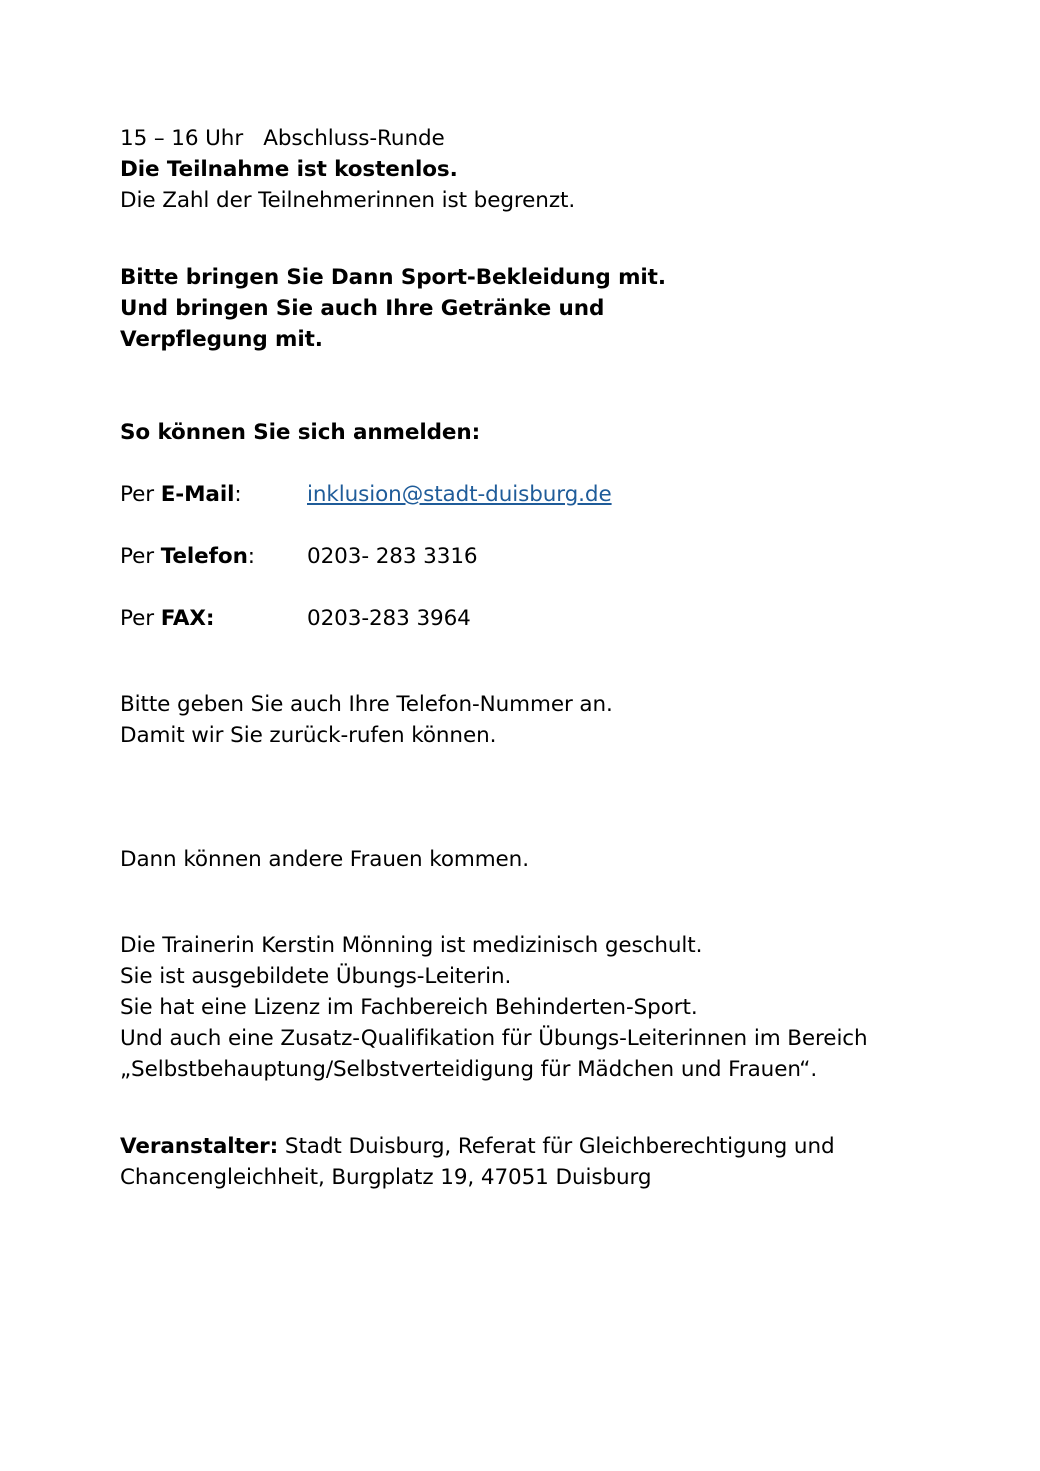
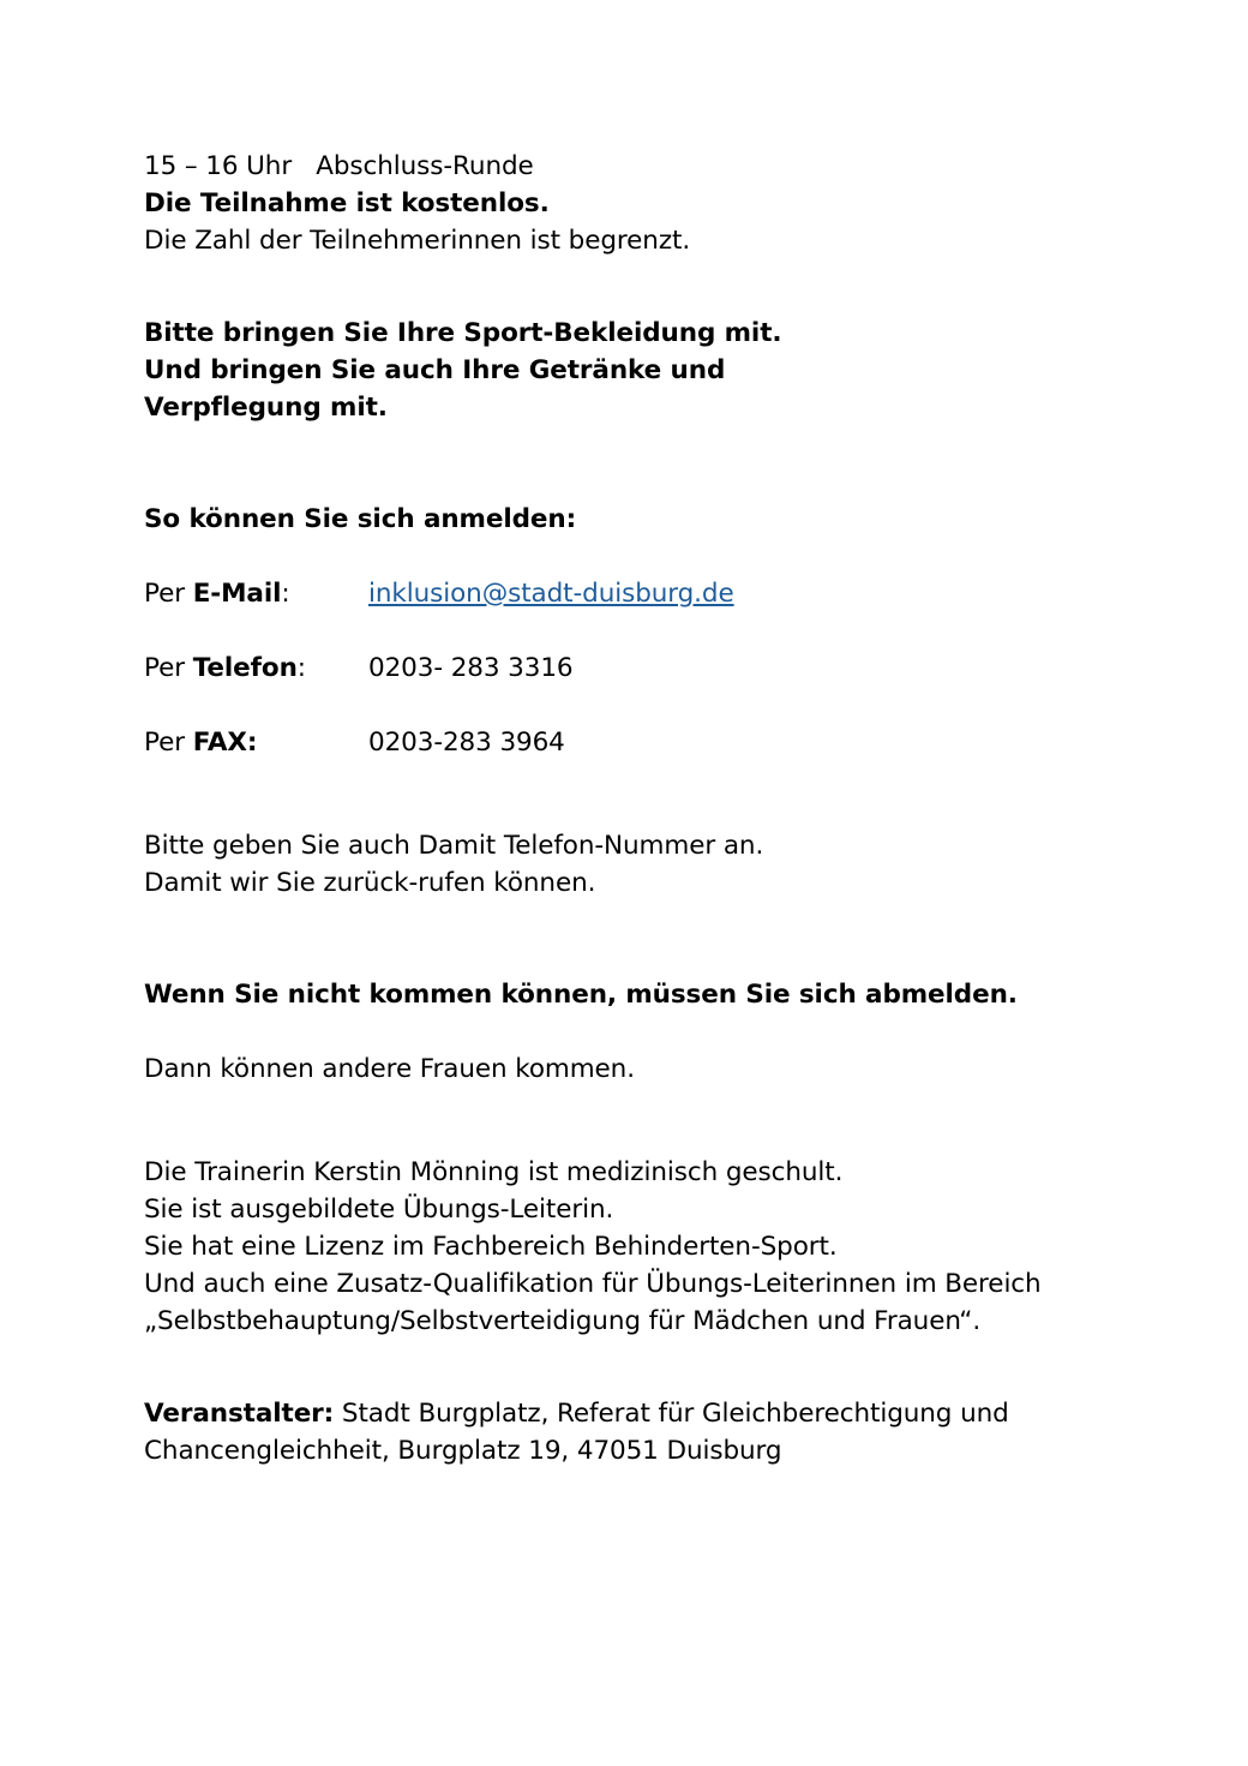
  15 – 16 Uhr Abschluss-Runde
  Die Teilnahme ist kostenlos.
  Die Zahl der Teilnehmerinnen ist begrenzt.
- Bitte bringen Sie Dann Sport-Bekleidung mit.
+ Bitte bringen Sie Ihre Sport-Bekleidung mit.
  Und bringen Sie auch Ihre Getränke und
  Verpflegung mit.
  So können Sie sich anmelden:
  Per E-Mail:
  inklusion@stadt-duisburg.de
  Per Telefon:
  0203- 283 3316
  Per FAX:
  0203-283 3964
- Bitte geben Sie auch Ihre Telefon-Nummer an.
+ Bitte geben Sie auch Damit Telefon-Nummer an.
  Damit wir Sie zurück-rufen können.
+ Wenn Sie nicht kommen können, müssen Sie sich abmelden.
  Dann können andere Frauen kommen.
  Die Trainerin Kerstin Mönning ist medizinisch geschult.
  Sie ist ausgebildete Übungs-Leiterin.
  Sie hat eine Lizenz im Fachbereich Behinderten-Sport.
  Und auch eine Zusatz-Qualifikation für Übungs-Leiterinnen im Bereich
  „Selbstbehauptung/Selbstverteidigung für Mädchen und Frauen“.
- Veranstalter: Stadt Duisburg, Referat für Gleichberechtigung und
+ Veranstalter: Stadt Burgplatz, Referat für Gleichberechtigung und
  Chancengleichheit, Burgplatz 19, 47051 Duisburg
